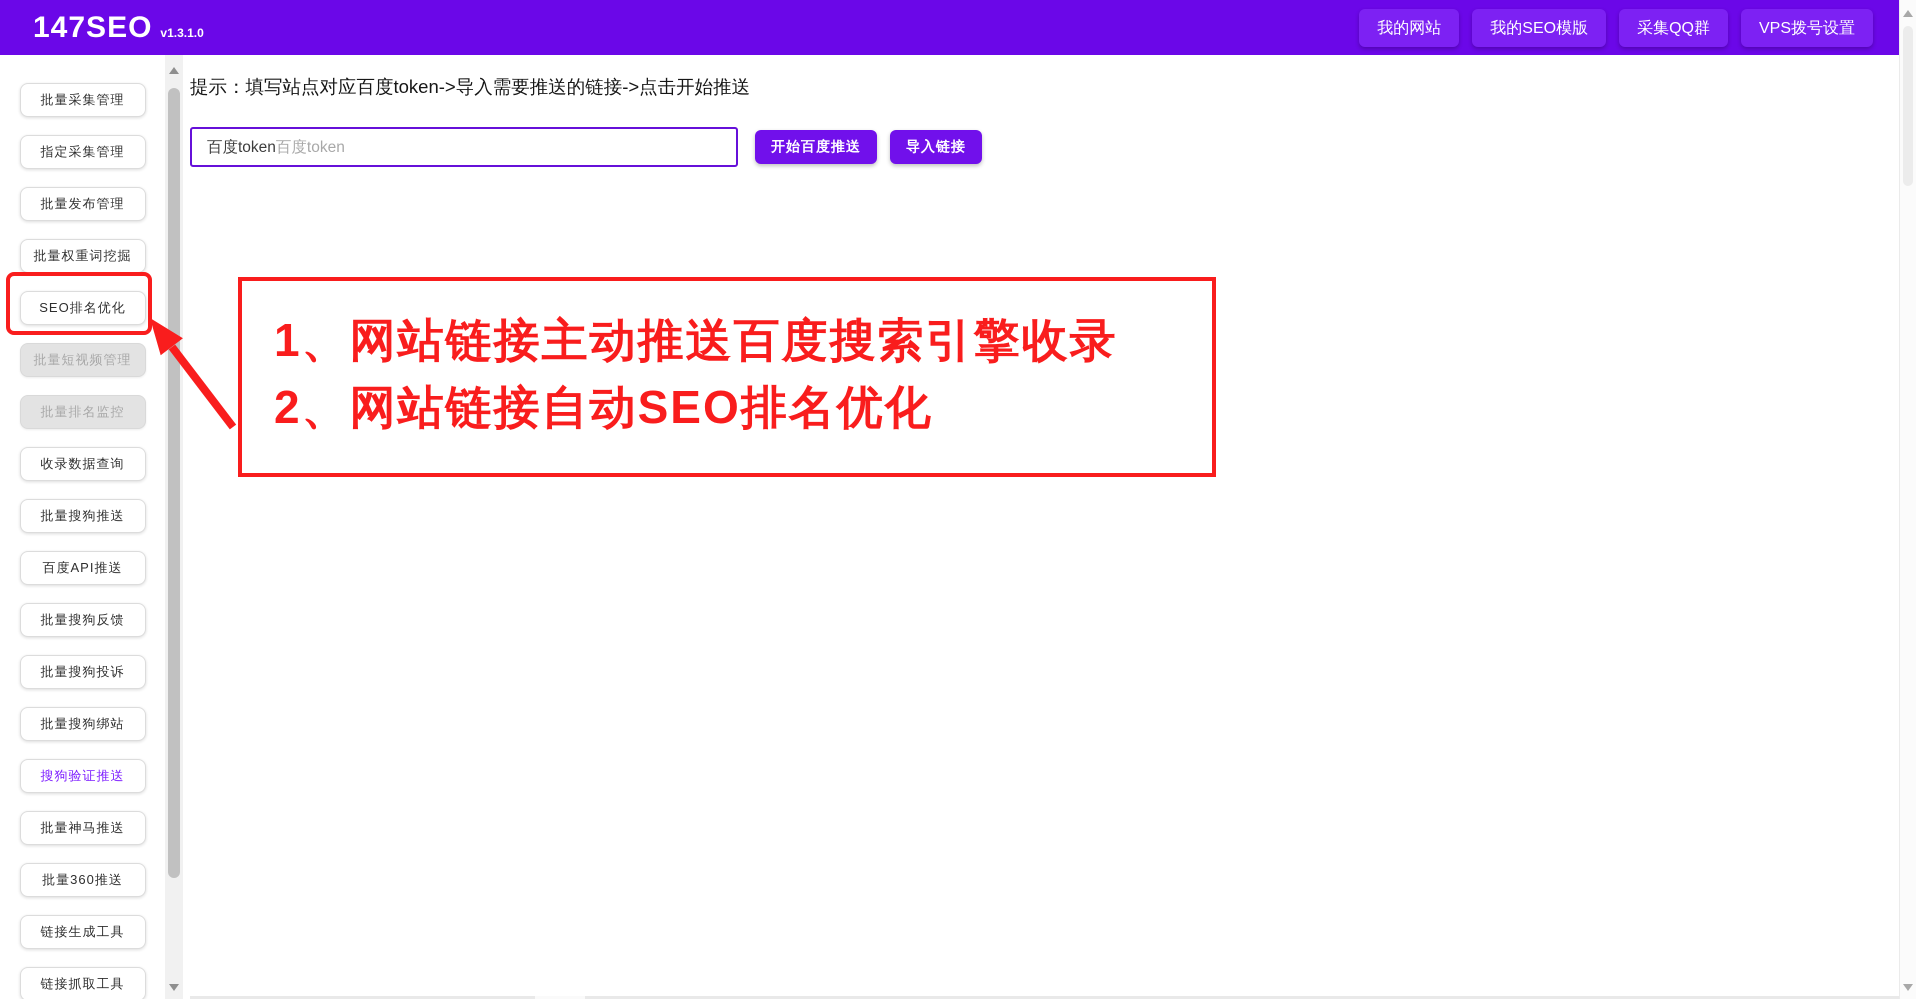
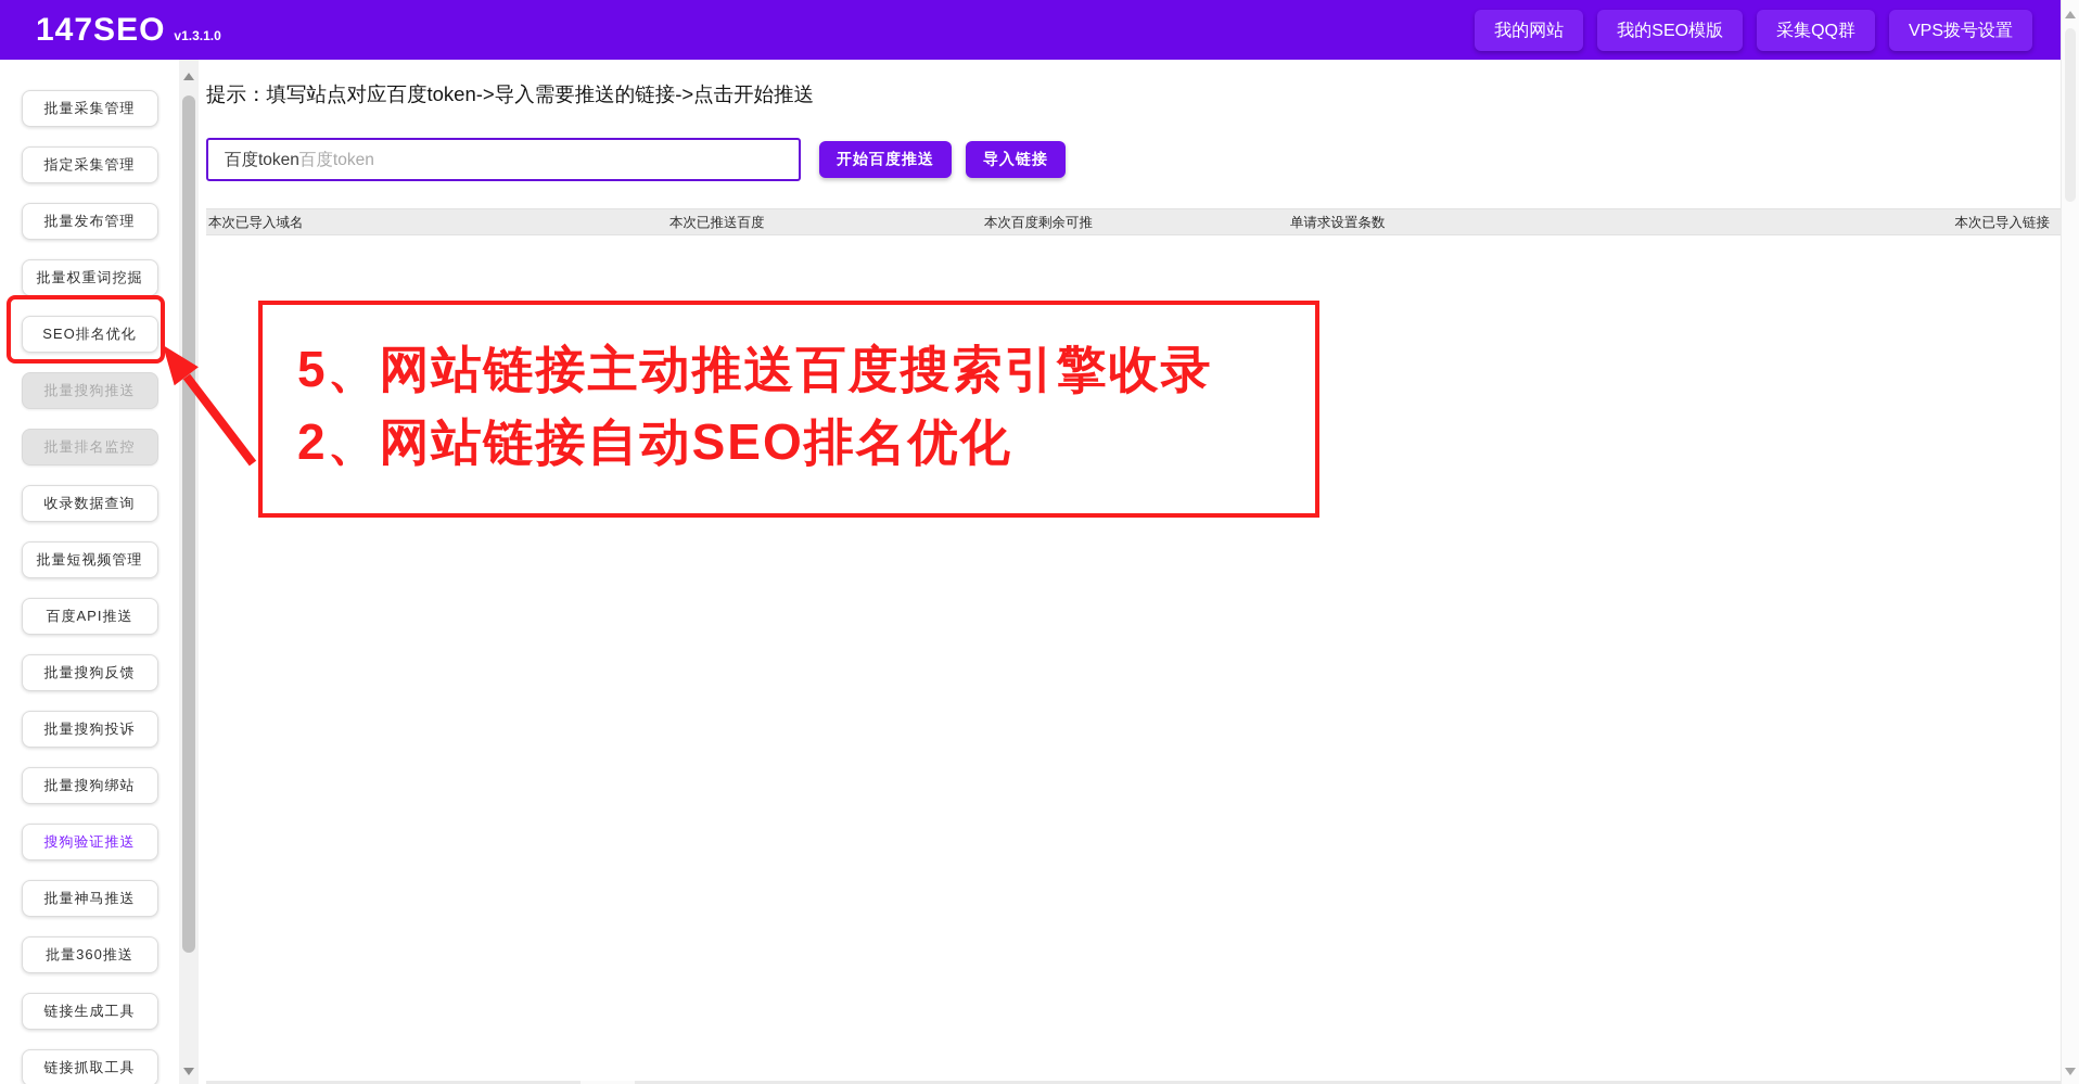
  147SEO
  v1.3.1.0
  我的网站
  我的SEO模版
  采集QQ群
  VPS拨号设置
  批量采集管理
  指定采集管理
  批量发布管理
  批量权重词挖掘
  SEO排名优化
- 批量短视频管理
+ 批量搜狗推送
  批量排名监控
  收录数据查询
- 批量搜狗推送
+ 批量短视频管理
  百度API推送
  批量搜狗反馈
  批量搜狗投诉
  批量搜狗绑站
  搜狗验证推送
  批量神马推送
  批量360推送
  链接生成工具
  链接抓取工具
  提示：填写站点对应百度token->导入需要推送的链接->点击开始推送
  百度token
  百度token
  开始百度推送
  导入链接
+ 本次已导入域名
+ 本次已推送百度
+ 本次百度剩余可推
+ 单请求设置条数
+ 本次已导入链接
- 1、网站链接主动推送百度搜索引擎收录
+ 5、网站链接主动推送百度搜索引擎收录
  2、网站链接自动SEO排名优化
